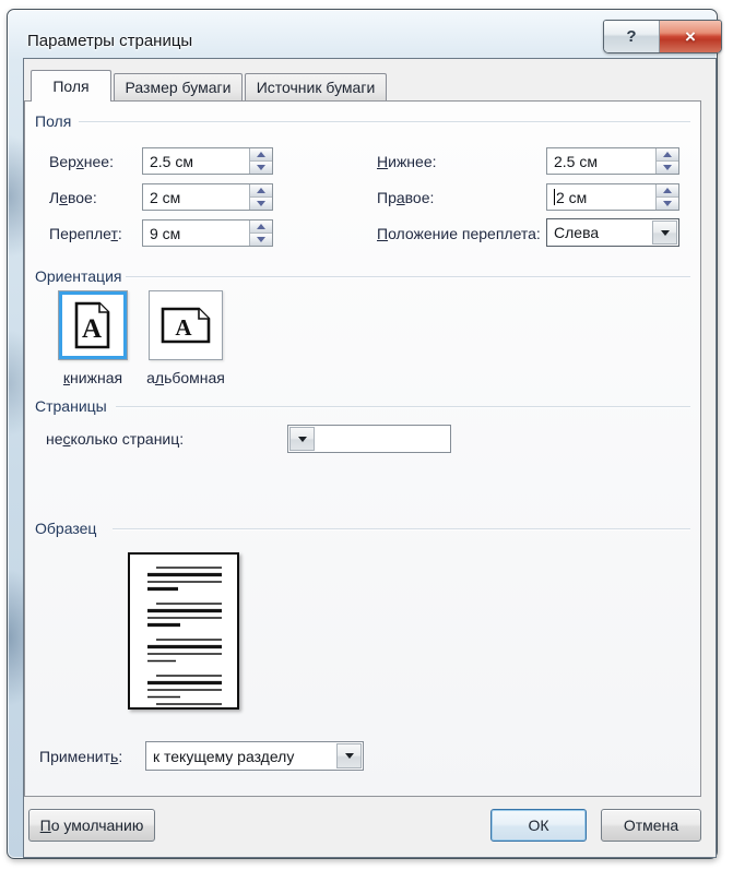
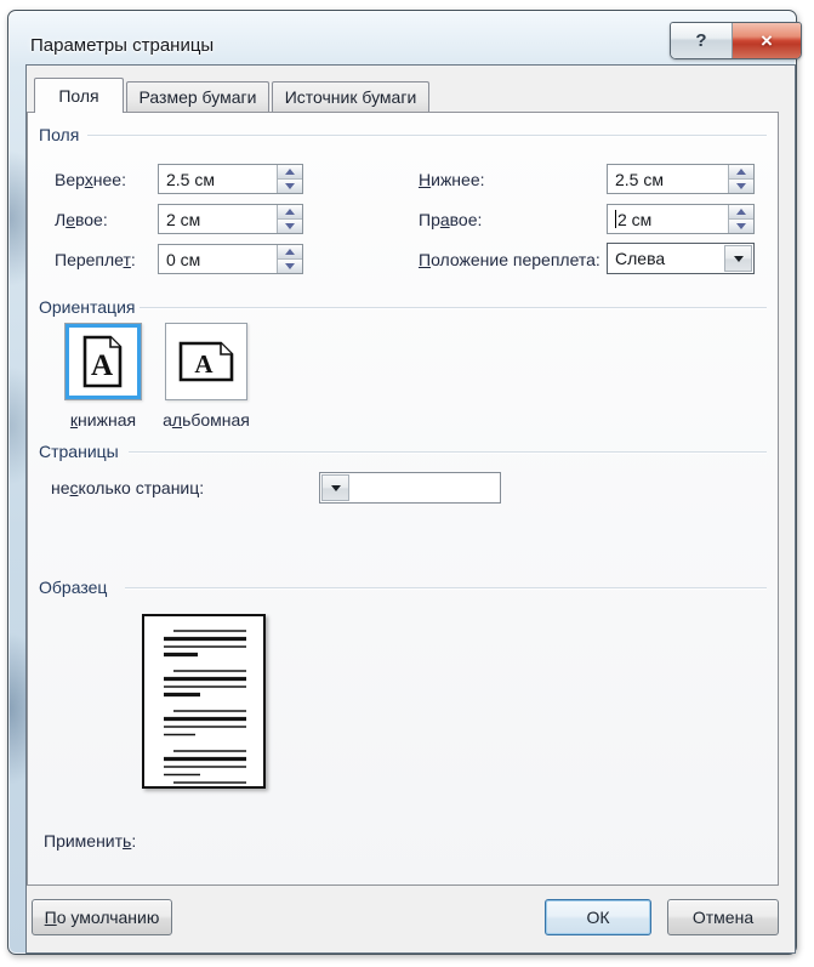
  Параметры страницы
  ?
  ×
  Поля
  Размер бумаги
  Источник бумаги
  Поля
  Верхнее:
  2.5 см
  Нижнее:
  2.5 см
  Левое:
  2 см
  Правое:
  2 см
  Переплет:
- 9 см
+ 0 см
  Положение переплета:
  Слева
  Ориентация
  A
  A
  книжная
  альбомная
  Страницы
  несколько страниц:
  Образец
  Применить:
- к текущему разделу
  По умолчанию
  ОК
  Отмена
